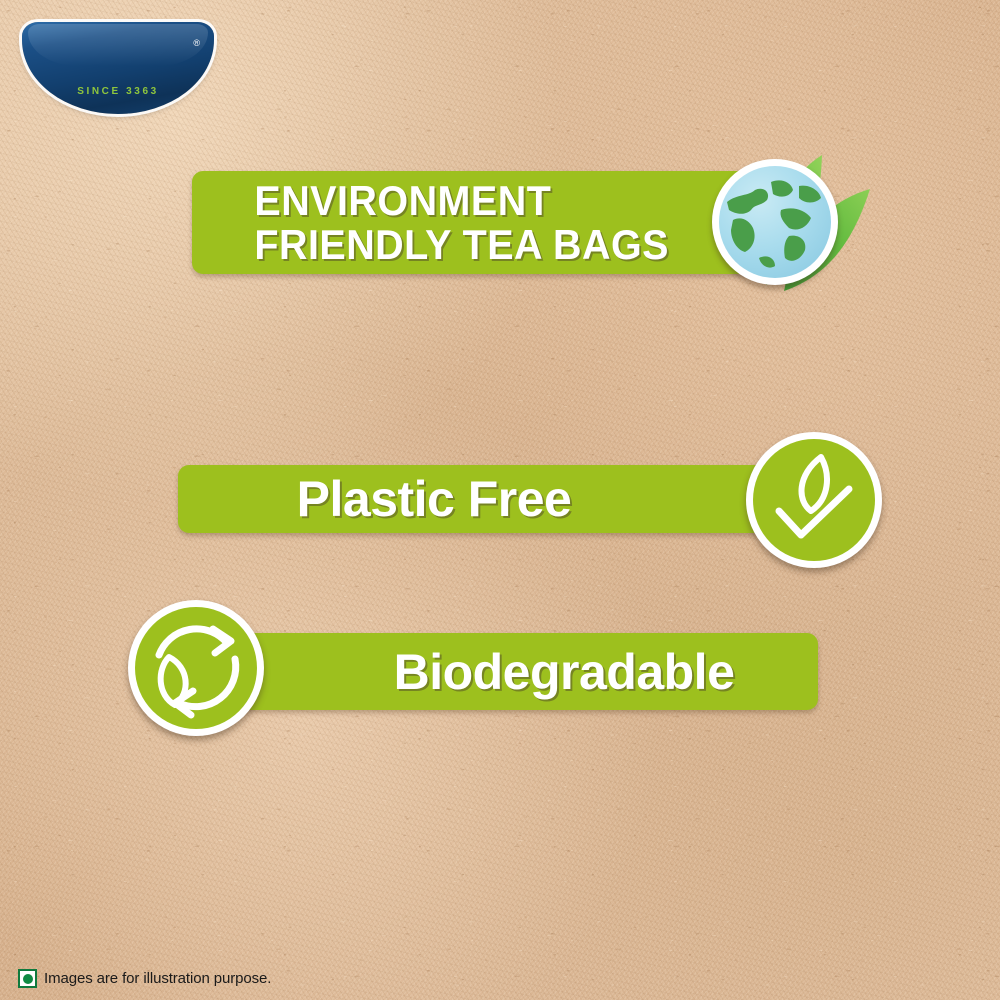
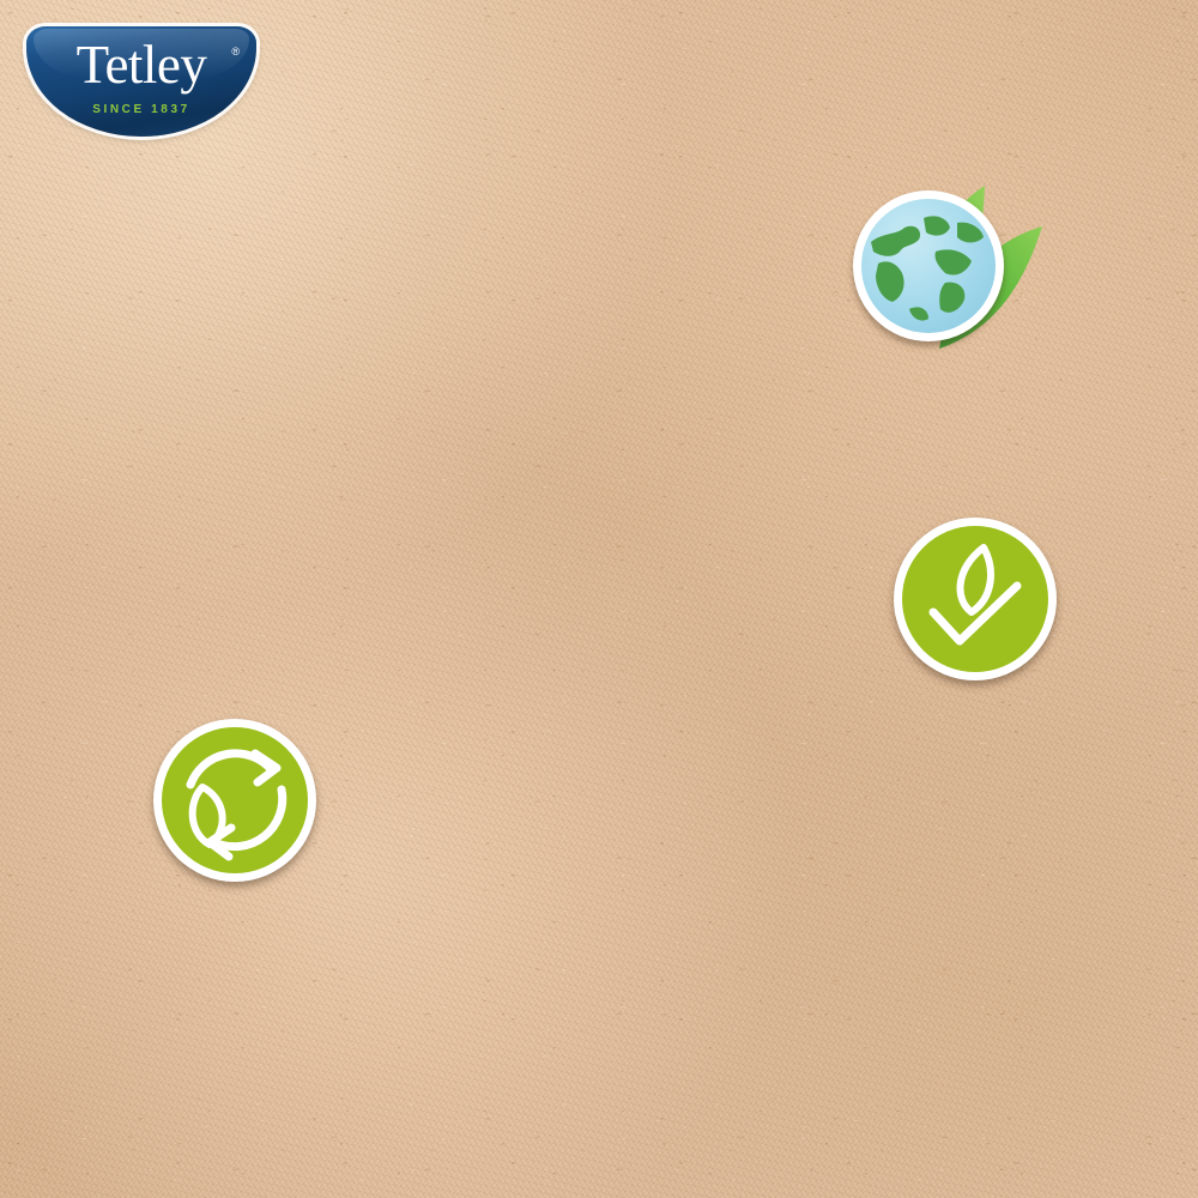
+ Tetley
  ®
- SINCE 3363
+ SINCE 1837
- ENVIRONMENT
- FRIENDLY TEA BAGS
- Plastic Free
- Biodegradable
- Images are for illustration purpose.
